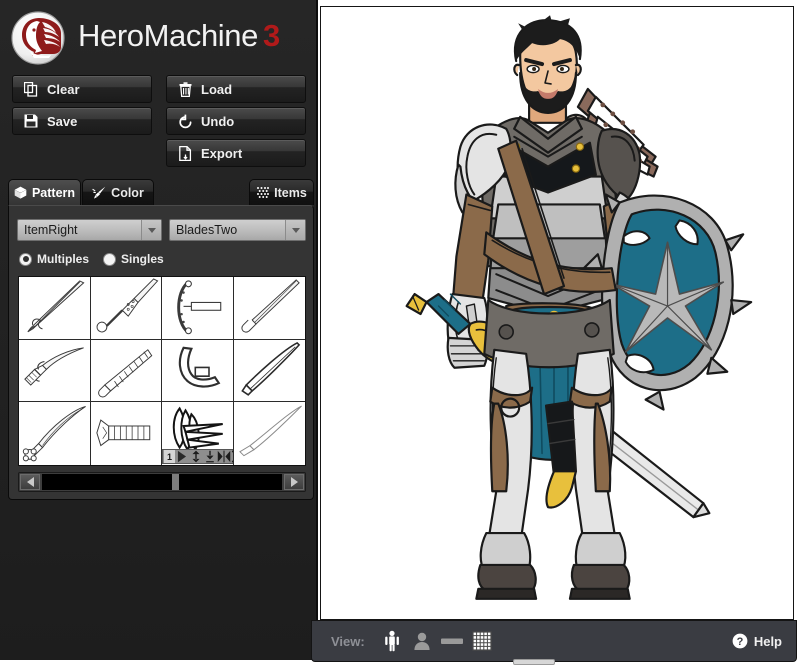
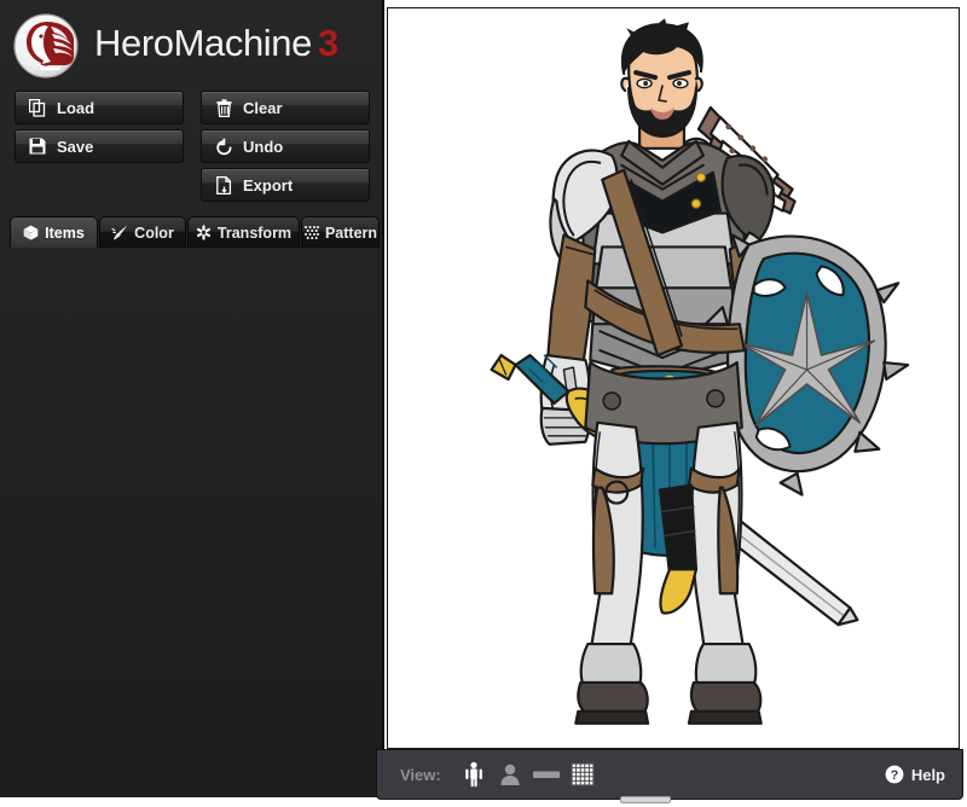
  HeroMachine 3
- Clear
+ Load
  Save
- Load
+ Clear
  Undo
  Export
- Pattern
+ Items
  Color
+ Transform
- Items
+ Pattern
- ItemRight
- BladesTwo
- Multiples
- Singles
- 1
  View:
  ?
  Help
